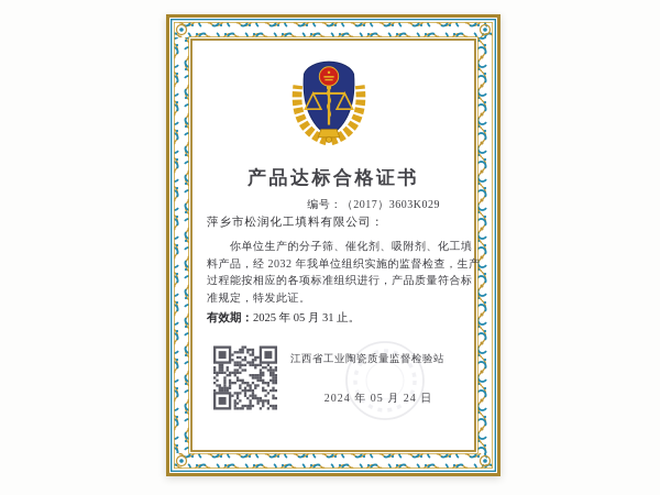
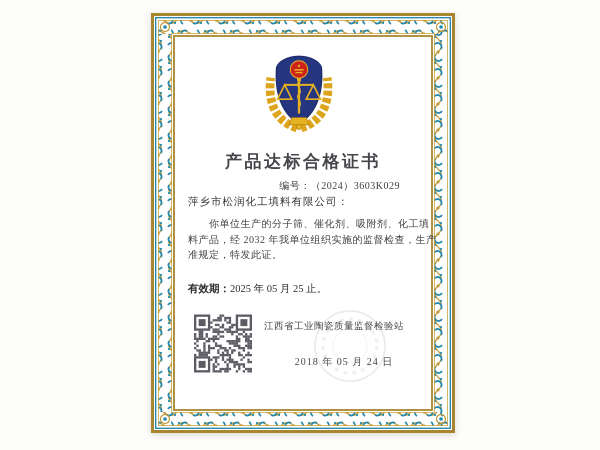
  产品达标合格证书
- 编号：（2017）3603K029
+ 编号：（2024）3603K029
  萍乡市松润化工填料有限公司：
  你单位生产的分子筛、催化剂、吸附剂、化工填
  料产品，经 2032 年我单位组织实施的监督检查，生产
- 过程能按相应的各项标准组织进行，产品质量符合标
  准规定，特发此证。
- 有效期：2025 年 05 月 31 止。
+ 有效期：2025 年 05 月 25 止。
  江西省工业陶瓷质量监督检验站
- 2024 年 05 月 24 日
+ 2018 年 05 月 24 日
